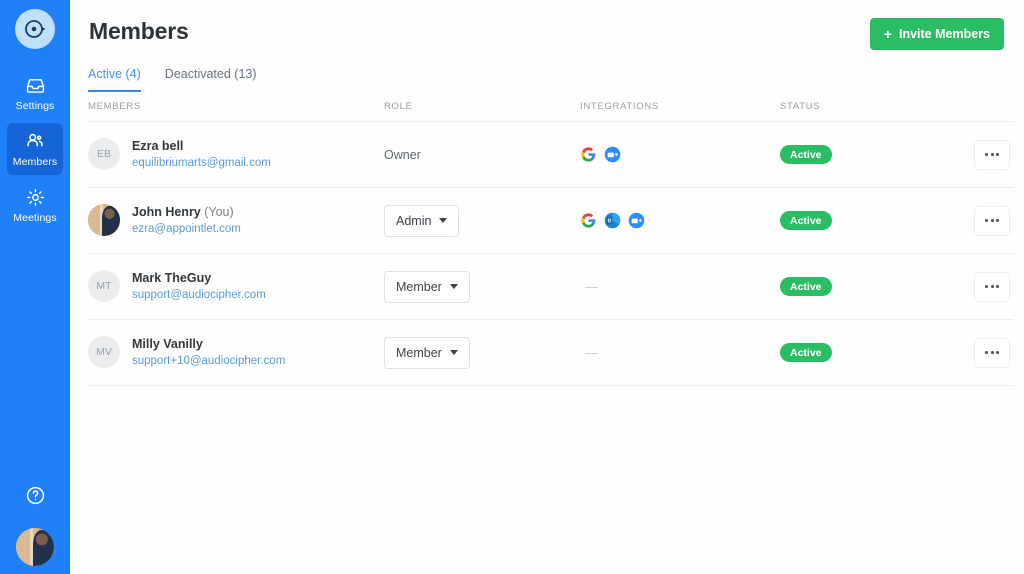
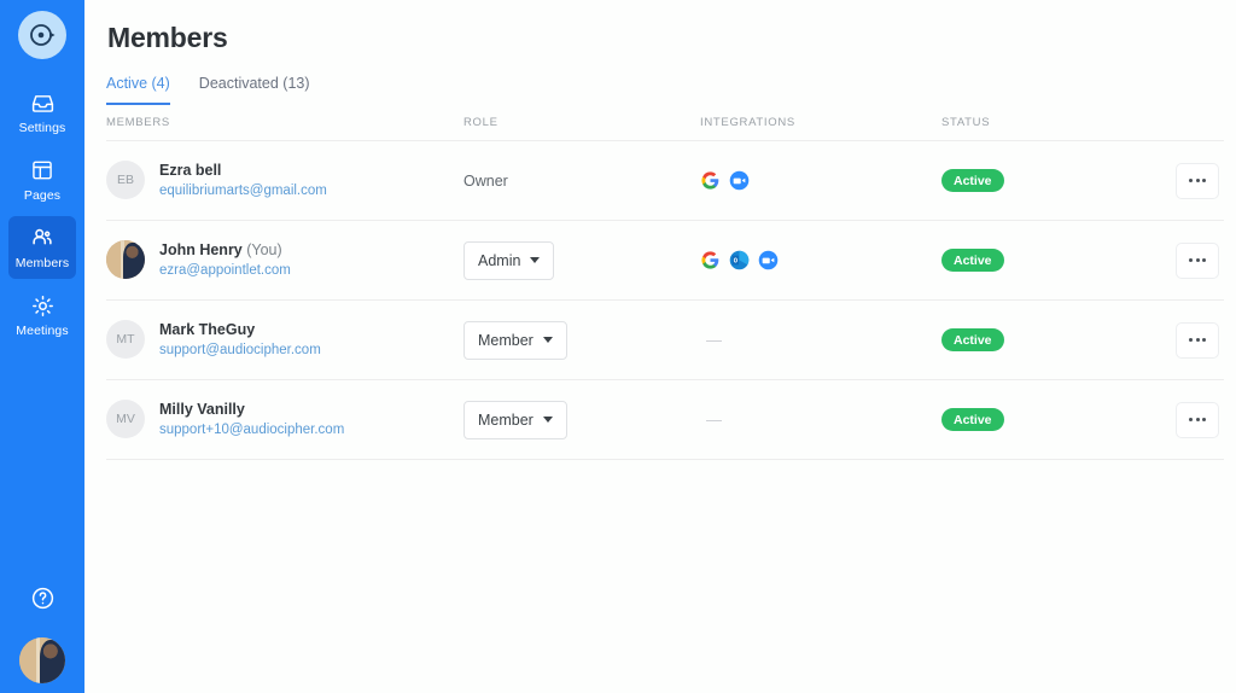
  Settings
+ Pages
  Members
  Meetings
  Members
- +
- Invite Members
  Active (4)
  Deactivated (13)
  MEMBERS
  ROLE
  INTEGRATIONS
  STATUS
  EB
  Ezra bell
  equilibriumarts@gmail.com
  Owner
  Active
  John Henry (You)
  ezra@appointlet.com
  Admin
  Active
  MT
  Mark TheGuy
  support@audiocipher.com
  Member
  —
  Active
  MV
  Milly Vanilly
  support+10@audiocipher.com
  Member
  —
  Active
